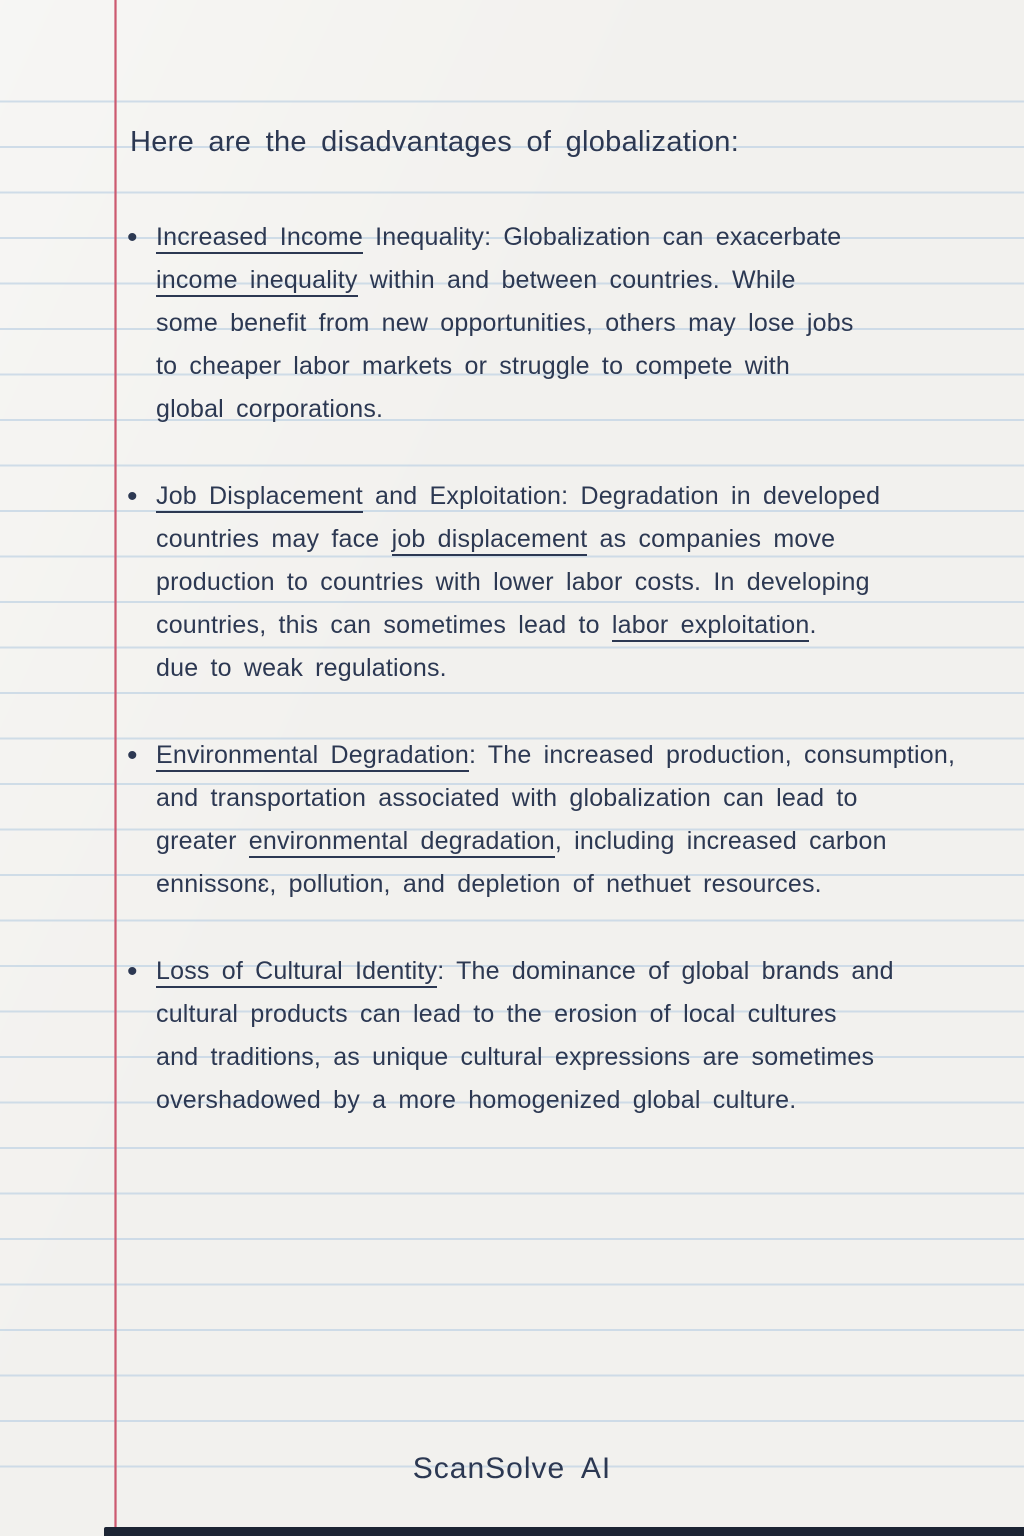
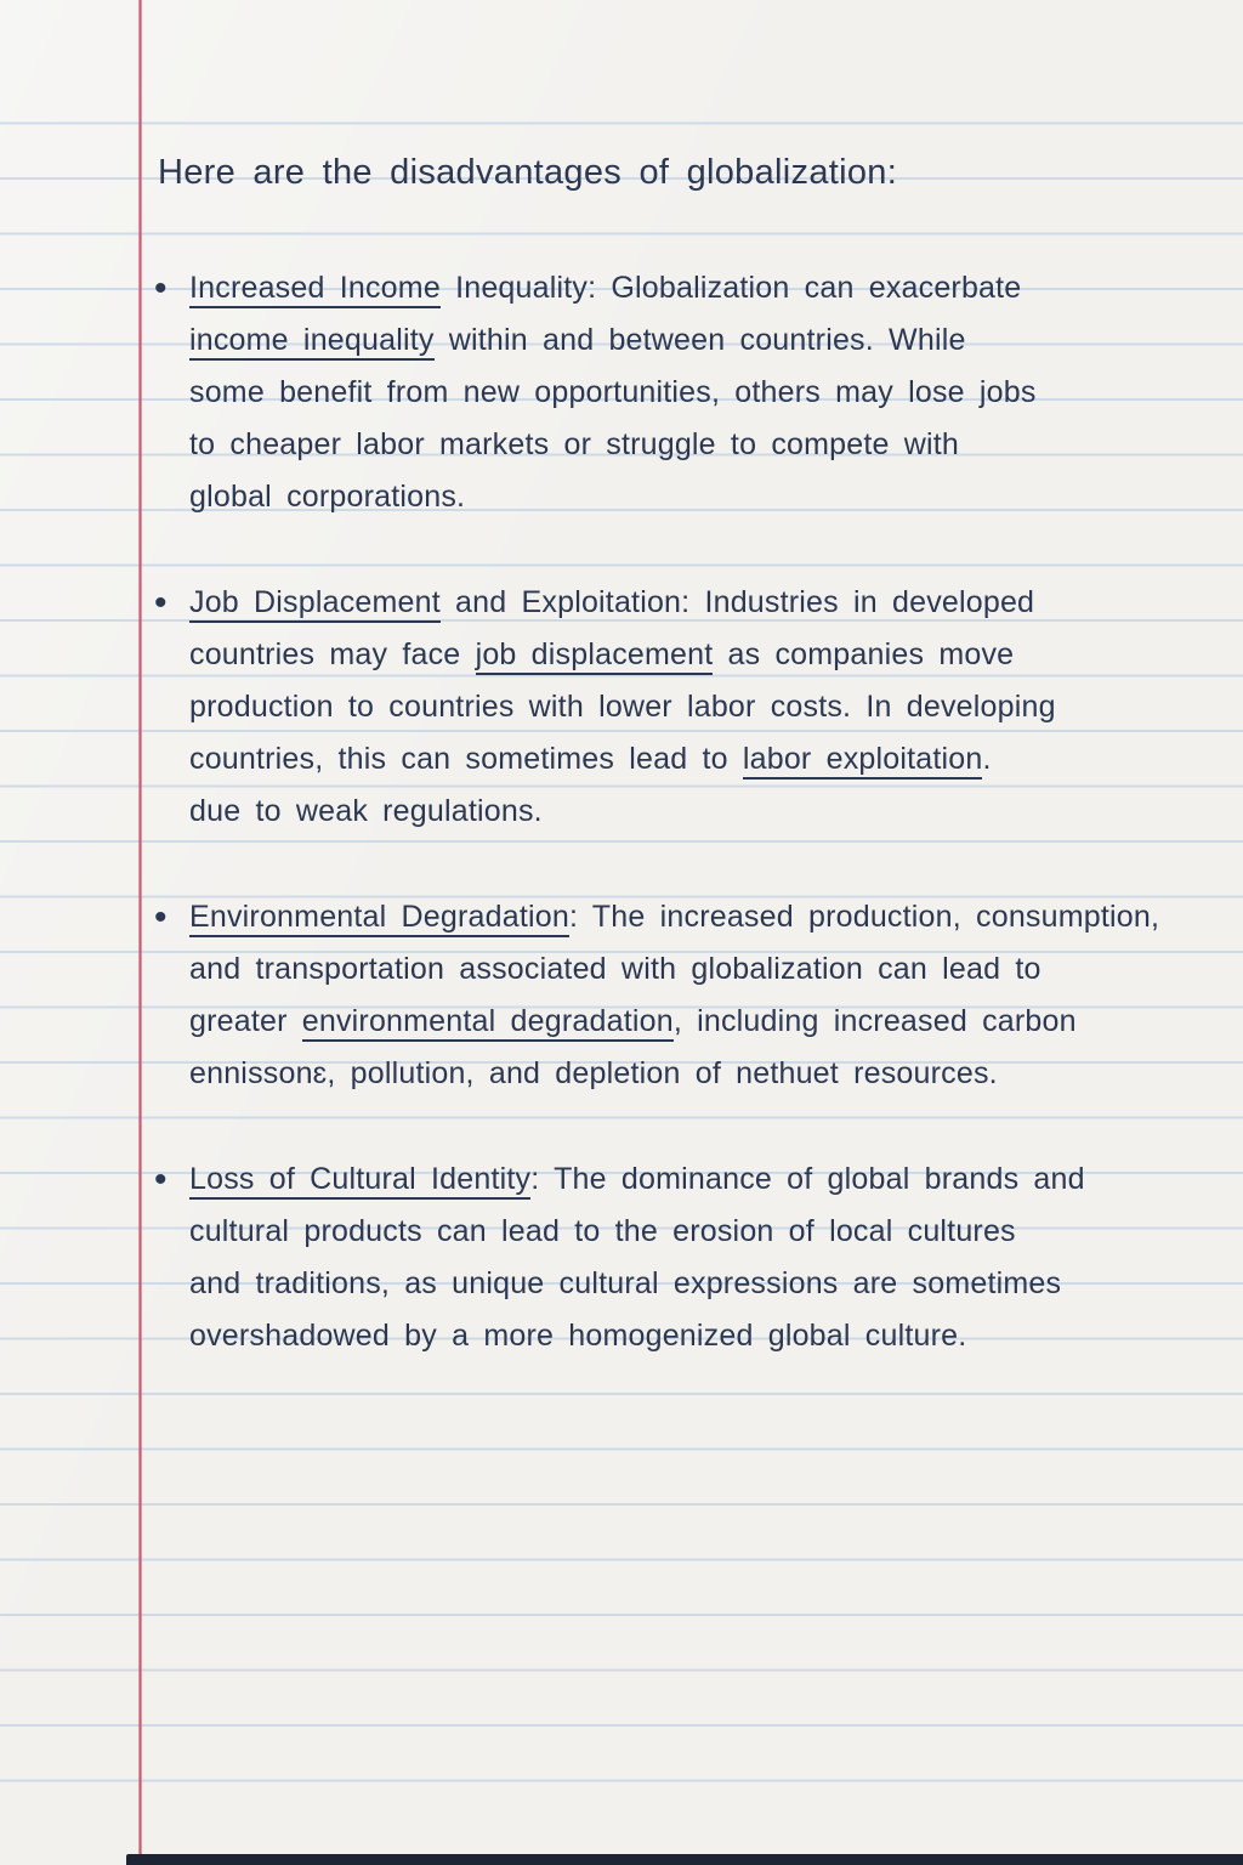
  Here are the disadvantages of globalization:
  •
  Increased Income Inequality: Globalization can exacerbate
  income inequality within and between countries. While
  some benefit from new opportunities, others may lose jobs
  to cheaper labor markets or struggle to compete with
  global corporations.
  •
- Job Displacement and Exploitation: Degradation in developed
+ Job Displacement and Exploitation: Industries in developed
  countries may face job displacement as companies move
  production to countries with lower labor costs. In developing
  countries, this can sometimes lead to labor exploitation.
  due to weak regulations.
  •
  Environmental Degradation: The increased production, consumption,
  and transportation associated with globalization can lead to
  greater environmental degradation, including increased carbon
  ennissonɛ, pollution, and depletion of nethuet resources.
  •
  Loss of Cultural Identity: The dominance of global brands and
  cultural products can lead to the erosion of local cultures
  and traditions, as unique cultural expressions are sometimes
  overshadowed by a more homogenized global culture.
- ScanSolve AI
